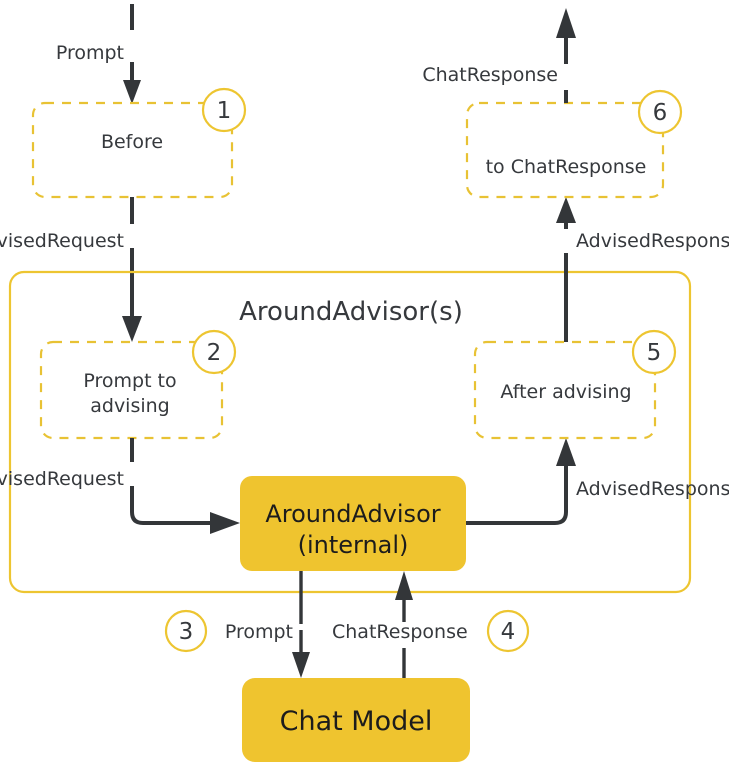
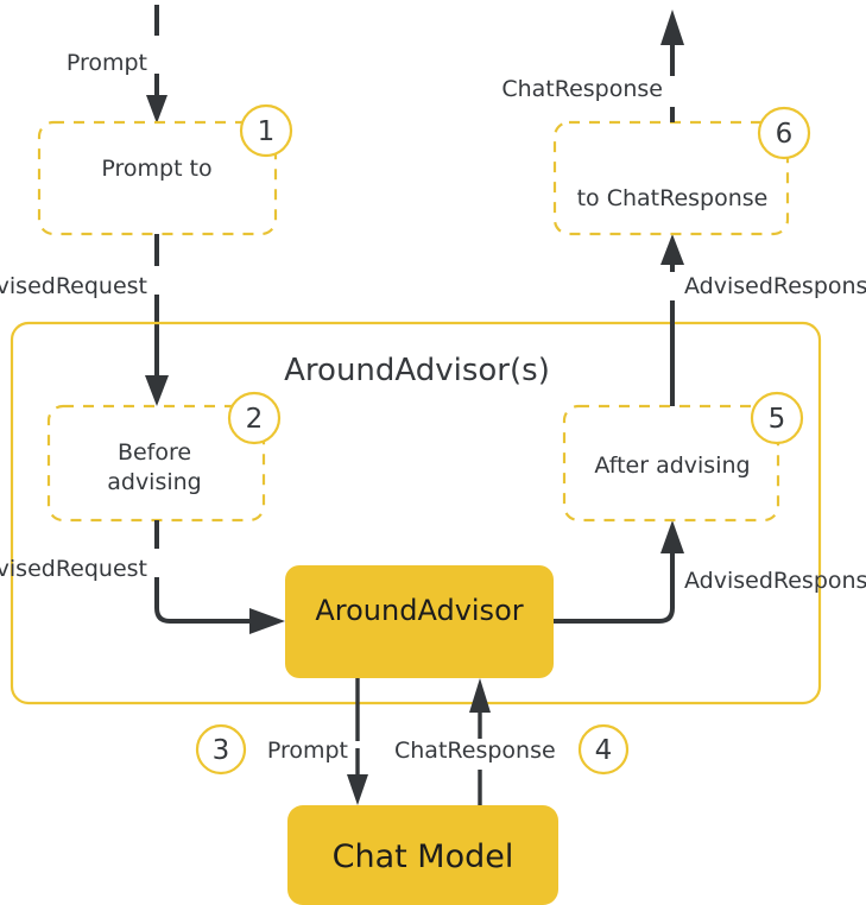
  Prompt
- Before
+ Prompt to
  1
  visedRequest
  AroundAdvisor(s)
- Prompt to
+ Before
  advising
  2
  visedRequest
  AroundAdvisor
- (internal)
  AdvisedRespons
  After advising
  5
  AdvisedRespons
  to ChatResponse
  6
  ChatResponse
  3
  Prompt
  ChatResponse
  4
  Chat Model
